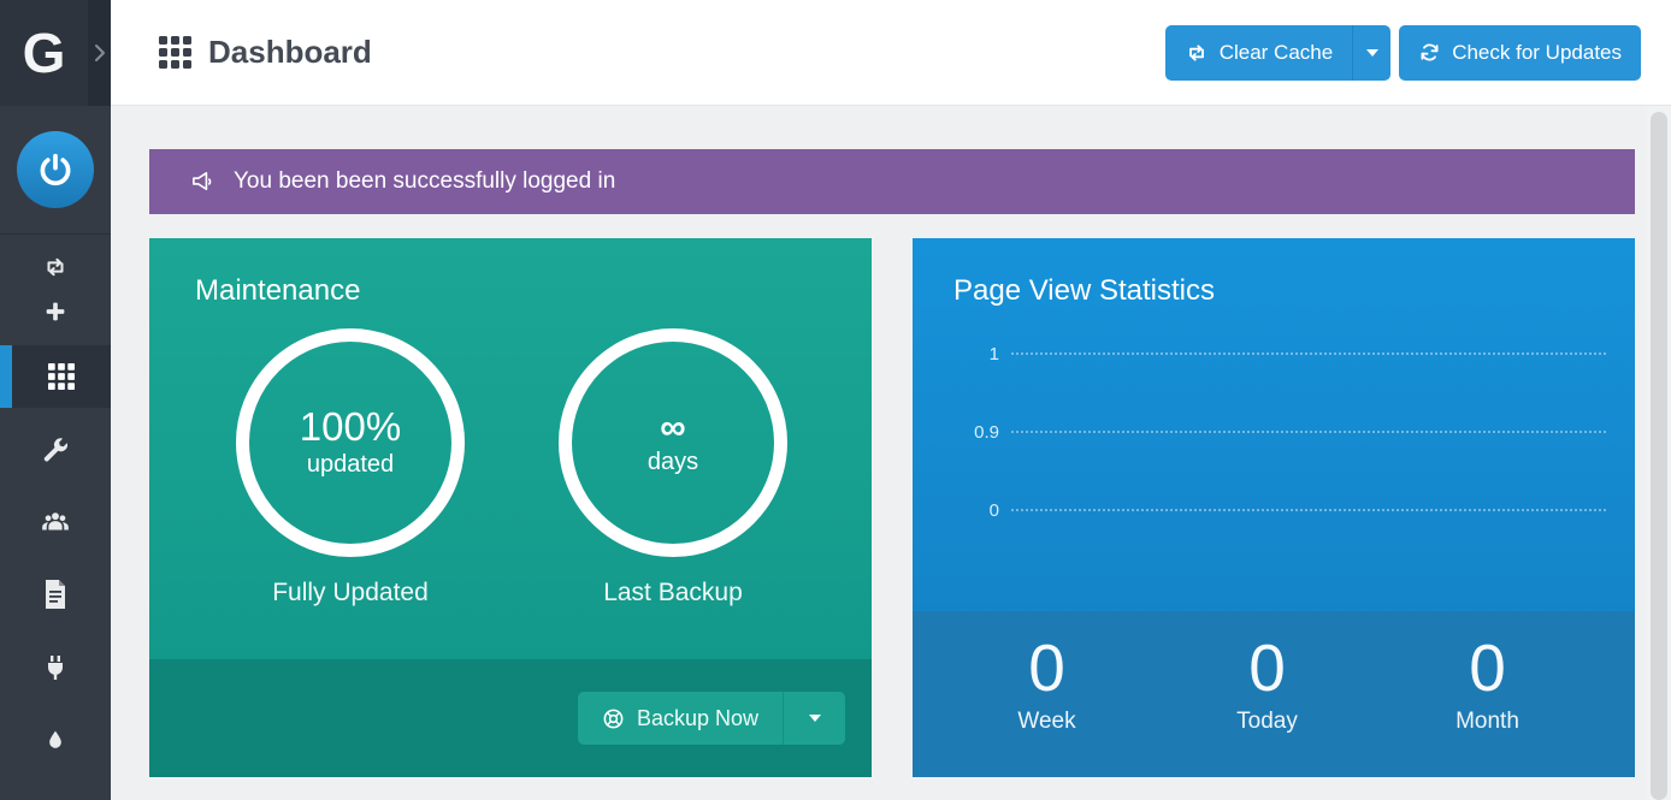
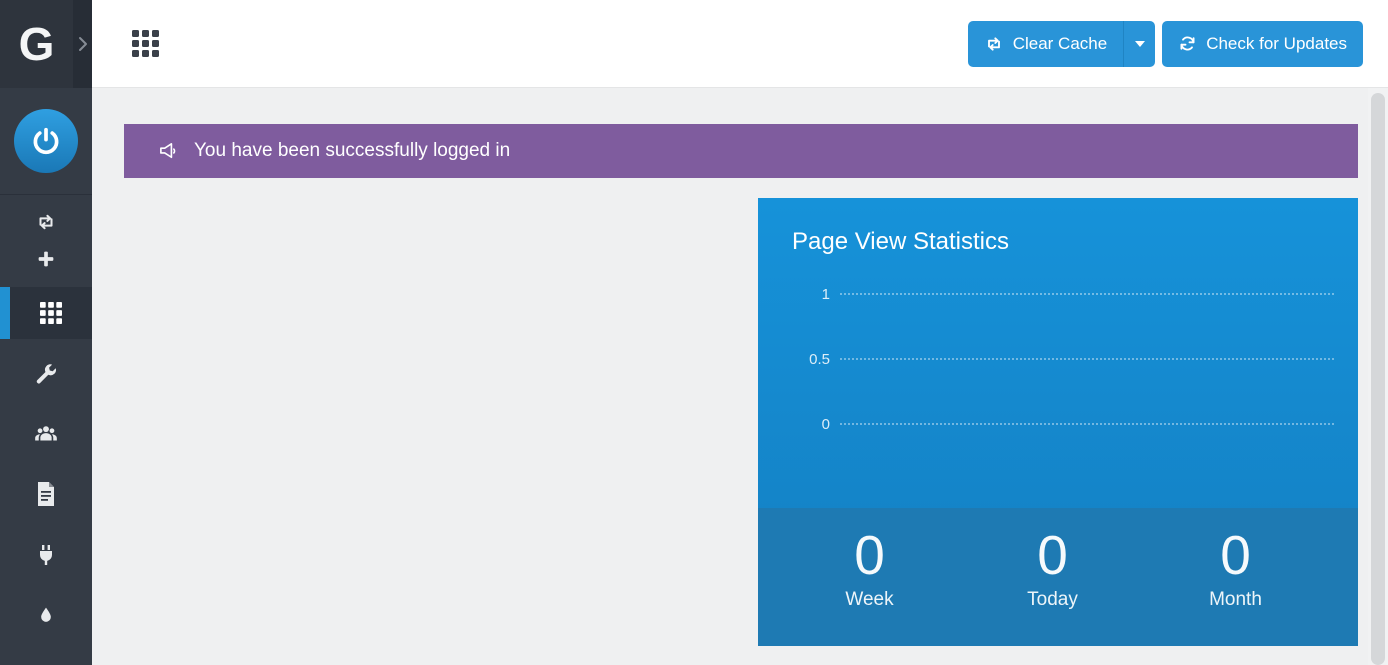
  G
- Dashboard
  Clear Cache
  Check for Updates
- You been been successfully logged in
+ You have been successfully logged in
- Maintenance
- 100%
- updated
- ∞
- days
- Fully Updated
- Last Backup
- Backup Now
  Page View Statistics
  1
- 0.9
+ 0.5
  0
  0
  Week
  0
  Today
  0
  Month
